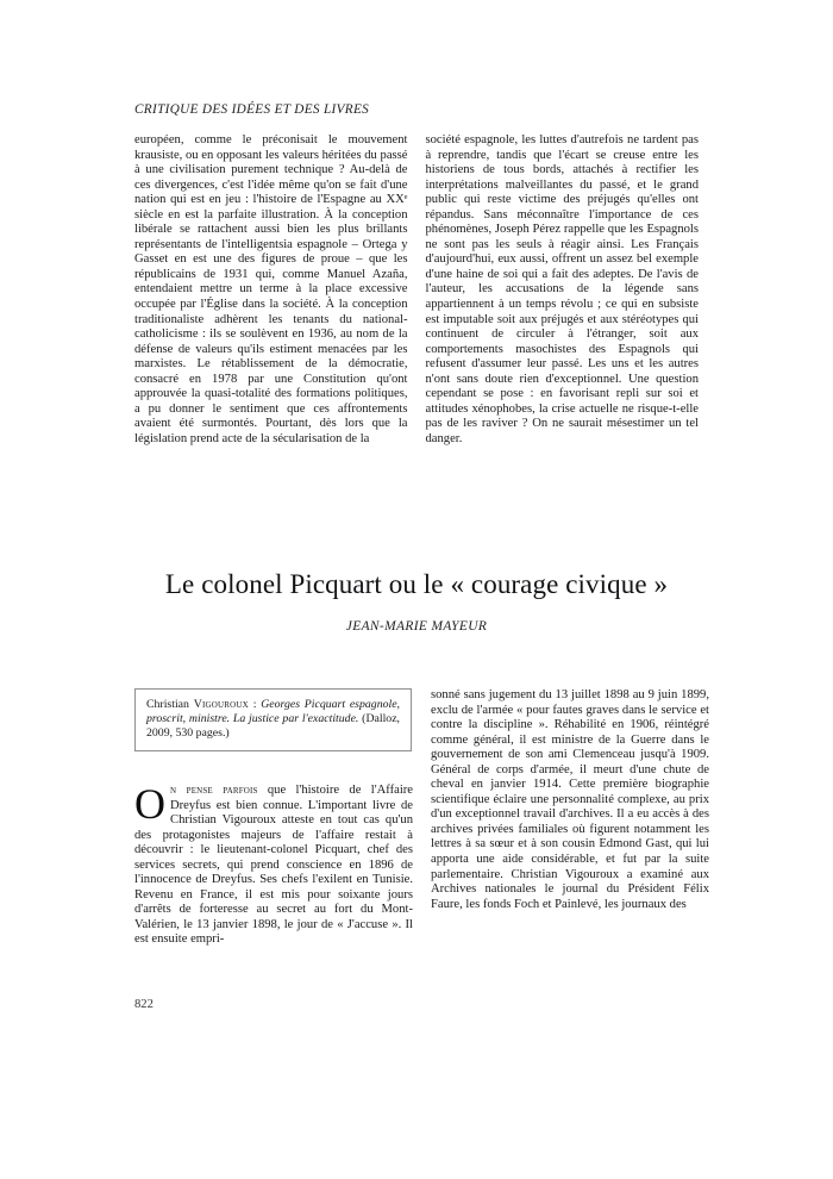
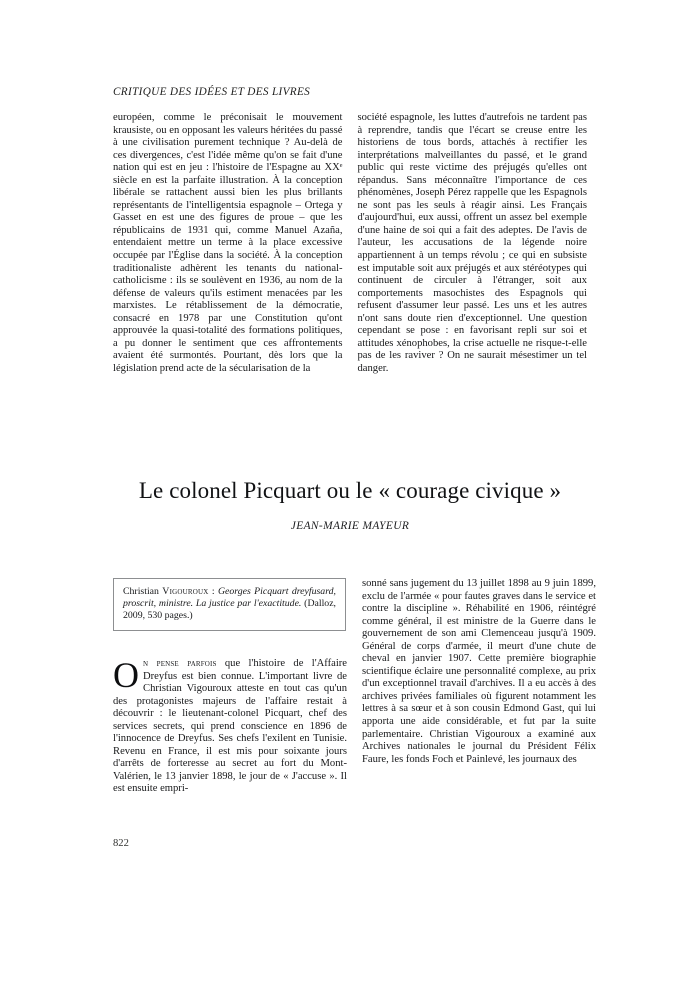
  CRITIQUE DES IDÉES ET DES LIVRES
  européen, comme le préconisait le mouvement krausiste, ou en opposant les valeurs héritées du passé à une civilisation purement technique ? Au-delà de ces divergences, c'est l'idée même qu'on se fait d'une nation qui est en jeu : l'histoire de l'Espagne au XXᵉ siècle en est la parfaite illustration. À la conception libérale se rattachent aussi bien les plus brillants représentants de l'intelligentsia espagnole – Ortega y Gasset en est une des figures de proue – que les républicains de 1931 qui, comme Manuel Azaña, entendaient mettre un terme à la place excessive occupée par l'Église dans la société. À la conception traditionaliste adhèrent les tenants du national-catholicisme : ils se soulèvent en 1936, au nom de la défense de valeurs qu'ils estiment menacées par les marxistes. Le rétablissement de la démocratie, consacré en 1978 par une Constitution qu'ont approuvée la quasi-totalité des formations politiques, a pu donner le sentiment que ces affrontements avaient été surmontés. Pourtant, dès lors que la législation prend acte de la sécularisation de la
- société espagnole, les luttes d'autrefois ne tardent pas à reprendre, tandis que l'écart se creuse entre les historiens de tous bords, attachés à rectifier les interprétations malveillantes du passé, et le grand public qui reste victime des préjugés qu'elles ont répandus. Sans méconnaître l'importance de ces phénomènes, Joseph Pérez rappelle que les Espagnols ne sont pas les seuls à réagir ainsi. Les Français d'aujourd'hui, eux aussi, offrent un assez bel exemple d'une haine de soi qui a fait des adeptes. De l'avis de l'auteur, les accusations de la légende sans appartiennent à un temps révolu ; ce qui en subsiste est imputable soit aux préjugés et aux stéréotypes qui continuent de circuler à l'étranger, soit aux comportements masochistes des Espagnols qui refusent d'assumer leur passé. Les uns et les autres n'ont sans doute rien d'exceptionnel. Une question cependant se pose : en favorisant repli sur soi et attitudes xénophobes, la crise actuelle ne risque-t-elle pas de les raviver ? On ne saurait mésestimer un tel danger.
+ société espagnole, les luttes d'autrefois ne tardent pas à reprendre, tandis que l'écart se creuse entre les historiens de tous bords, attachés à rectifier les interprétations malveillantes du passé, et le grand public qui reste victime des préjugés qu'elles ont répandus. Sans méconnaître l'importance de ces phénomènes, Joseph Pérez rappelle que les Espagnols ne sont pas les seuls à réagir ainsi. Les Français d'aujourd'hui, eux aussi, offrent un assez bel exemple d'une haine de soi qui a fait des adeptes. De l'avis de l'auteur, les accusations de la légende noire appartiennent à un temps révolu ; ce qui en subsiste est imputable soit aux préjugés et aux stéréotypes qui continuent de circuler à l'étranger, soit aux comportements masochistes des Espagnols qui refusent d'assumer leur passé. Les uns et les autres n'ont sans doute rien d'exceptionnel. Une question cependant se pose : en favorisant repli sur soi et attitudes xénophobes, la crise actuelle ne risque-t-elle pas de les raviver ? On ne saurait mésestimer un tel danger.
  Le colonel Picquart ou le « courage civique »
  JEAN-MARIE MAYEUR
- Christian Vigouroux : Georges Picquart espagnole, proscrit, ministre. La justice par l'exactitude. (Dalloz, 2009, 530 pages.)
+ Christian Vigouroux : Georges Picquart dreyfusard, proscrit, ministre. La justice par l'exactitude. (Dalloz, 2009, 530 pages.)
  O
  n pense parfois que l'histoire de l'Affaire Dreyfus est bien connue. L'important livre de Christian Vigouroux atteste en tout cas qu'un des protagonistes majeurs de l'affaire restait à découvrir : le lieutenant-colonel Picquart, chef des services secrets, qui prend conscience en 1896 de l'innocence de Dreyfus. Ses chefs l'exilent en Tunisie. Revenu en France, il est mis pour soixante jours d'arrêts de forteresse au secret au fort du Mont-Valérien, le 13 janvier 1898, le jour de « J'accuse ». Il est ensuite empri-
- sonné sans jugement du 13 juillet 1898 au 9 juin 1899, exclu de l'armée « pour fautes graves dans le service et contre la discipline ». Réhabilité en 1906, réintégré comme général, il est ministre de la Guerre dans le gouvernement de son ami Clemenceau jusqu'à 1909. Général de corps d'armée, il meurt d'une chute de cheval en janvier 1914. Cette première biographie scientifique éclaire une personnalité complexe, au prix d'un exceptionnel travail d'archives. Il a eu accès à des archives privées familiales où figurent notamment les lettres à sa sœur et à son cousin Edmond Gast, qui lui apporta une aide considérable, et fut par la suite parlementaire. Christian Vigouroux a examiné aux Archives nationales le journal du Président Félix Faure, les fonds Foch et Painlevé, les journaux des
+ sonné sans jugement du 13 juillet 1898 au 9 juin 1899, exclu de l'armée « pour fautes graves dans le service et contre la discipline ». Réhabilité en 1906, réintégré comme général, il est ministre de la Guerre dans le gouvernement de son ami Clemenceau jusqu'à 1909. Général de corps d'armée, il meurt d'une chute de cheval en janvier 1907. Cette première biographie scientifique éclaire une personnalité complexe, au prix d'un exceptionnel travail d'archives. Il a eu accès à des archives privées familiales où figurent notamment les lettres à sa sœur et à son cousin Edmond Gast, qui lui apporta une aide considérable, et fut par la suite parlementaire. Christian Vigouroux a examiné aux Archives nationales le journal du Président Félix Faure, les fonds Foch et Painlevé, les journaux des
  822
